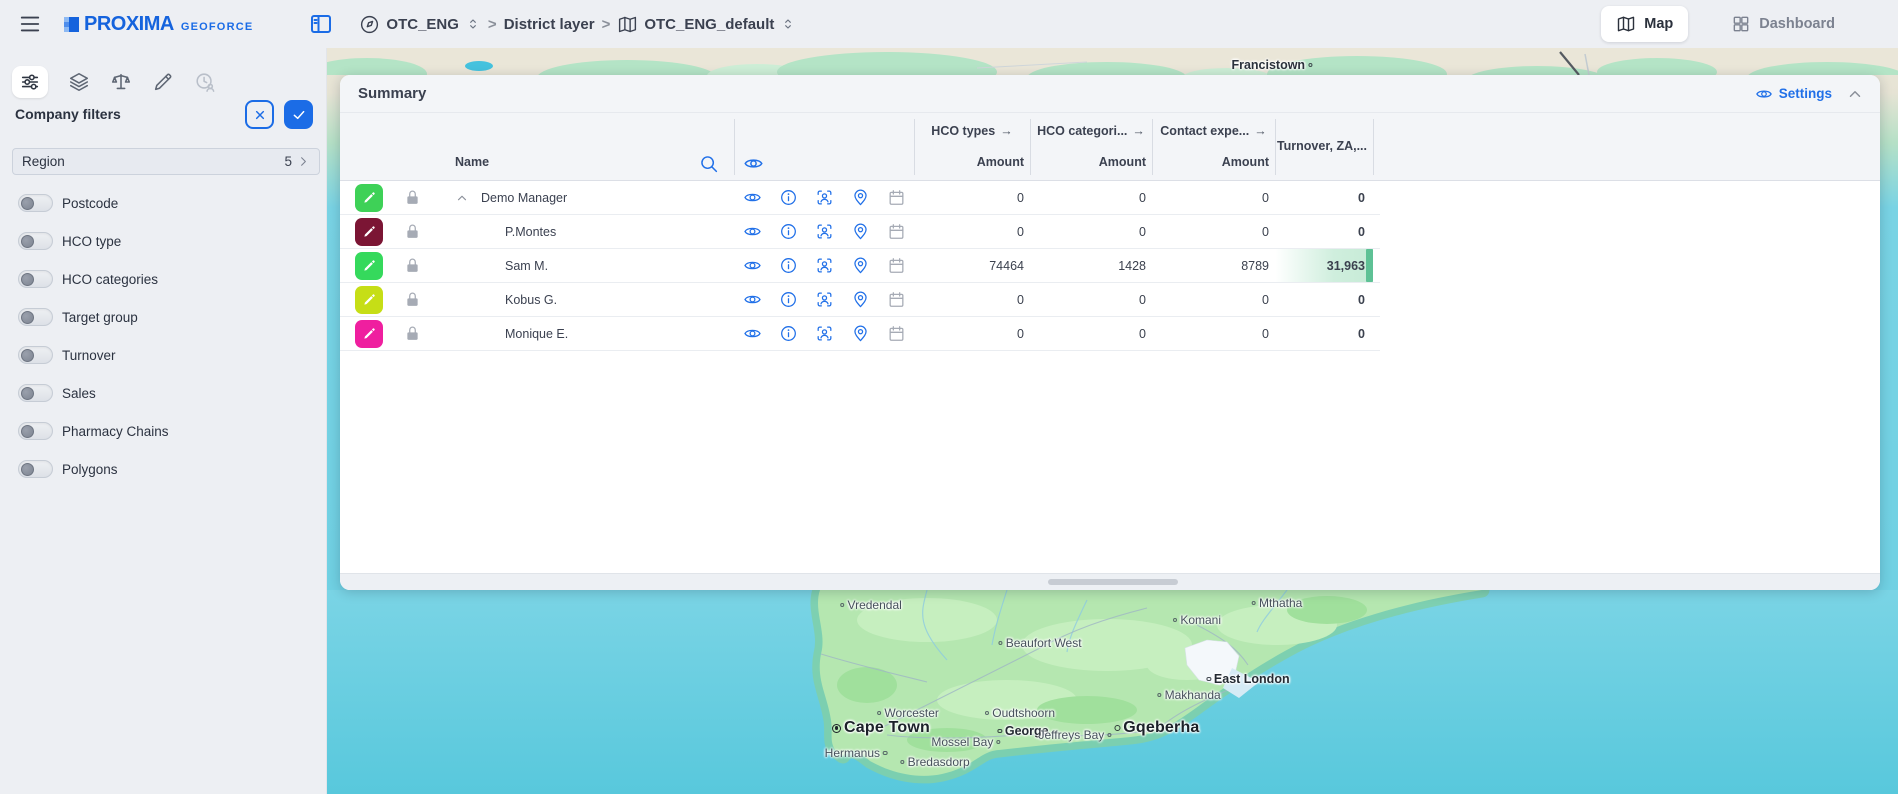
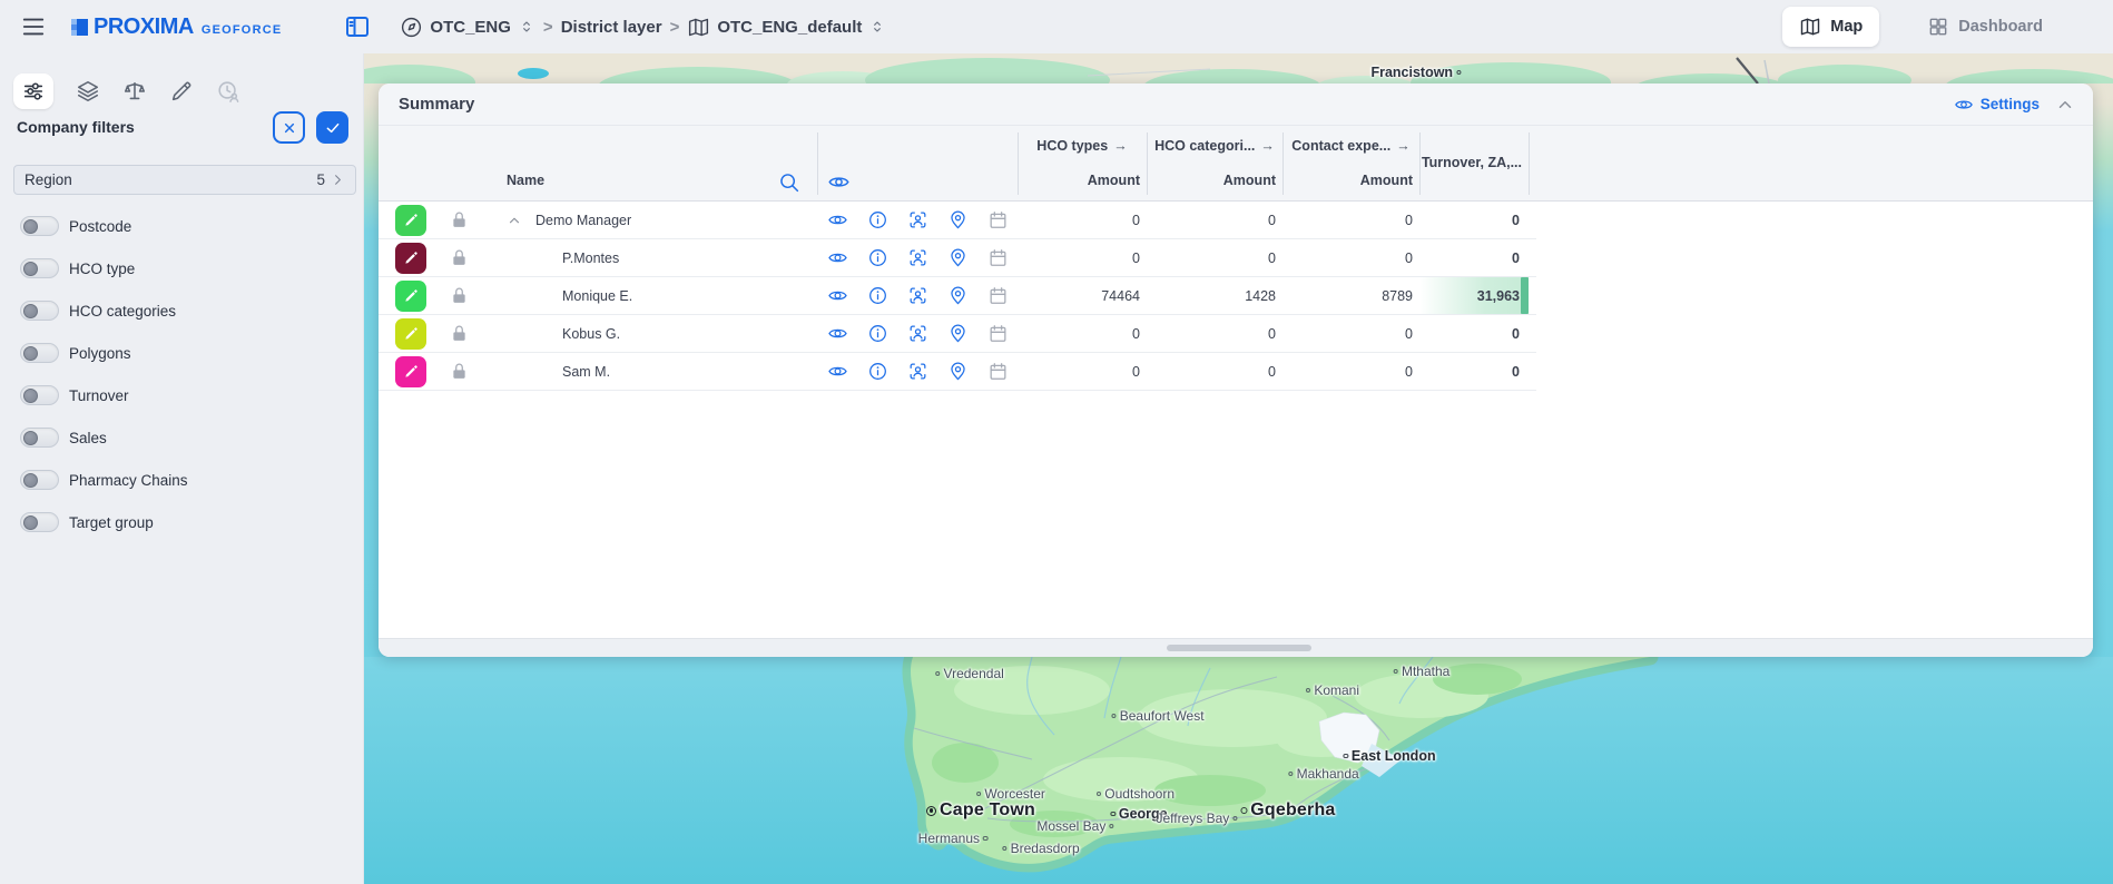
  PROXIMA
  GEOFORCE
  OTC_ENG
  >
  District layer
  >
  OTC_ENG_default
  Map
  Dashboard
  Company filters
  Region
  5
  Postcode
  HCO type
  HCO categories
- Target group
+ Polygons
  Turnover
  Sales
  Pharmacy Chains
- Polygons
+ Target group
  Francistown
  Vredendal
  Mthatha
  Komani
  Beaufort West
  East London
  Makhanda
  Worcester
  Oudtshoorn
  Cape Town
  Gqeberha
  George
  Jeffreys Bay
  Mossel Bay
  Hermanus
  Bredasdorp
  Summary
  Settings
  Name
  HCO types
  →
  HCO categori...
  →
  Contact expe...
  →
  Turnover, ZA,...
  Amount
  Amount
  Amount
  Demo Manager
  0
  0
  0
  0
  P.Montes
  0
  0
  0
  0
- Sam M.
+ Monique E.
  74464
  1428
  8789
  31,963
  Kobus G.
  0
  0
  0
  0
- Monique E.
+ Sam M.
  0
  0
  0
  0
